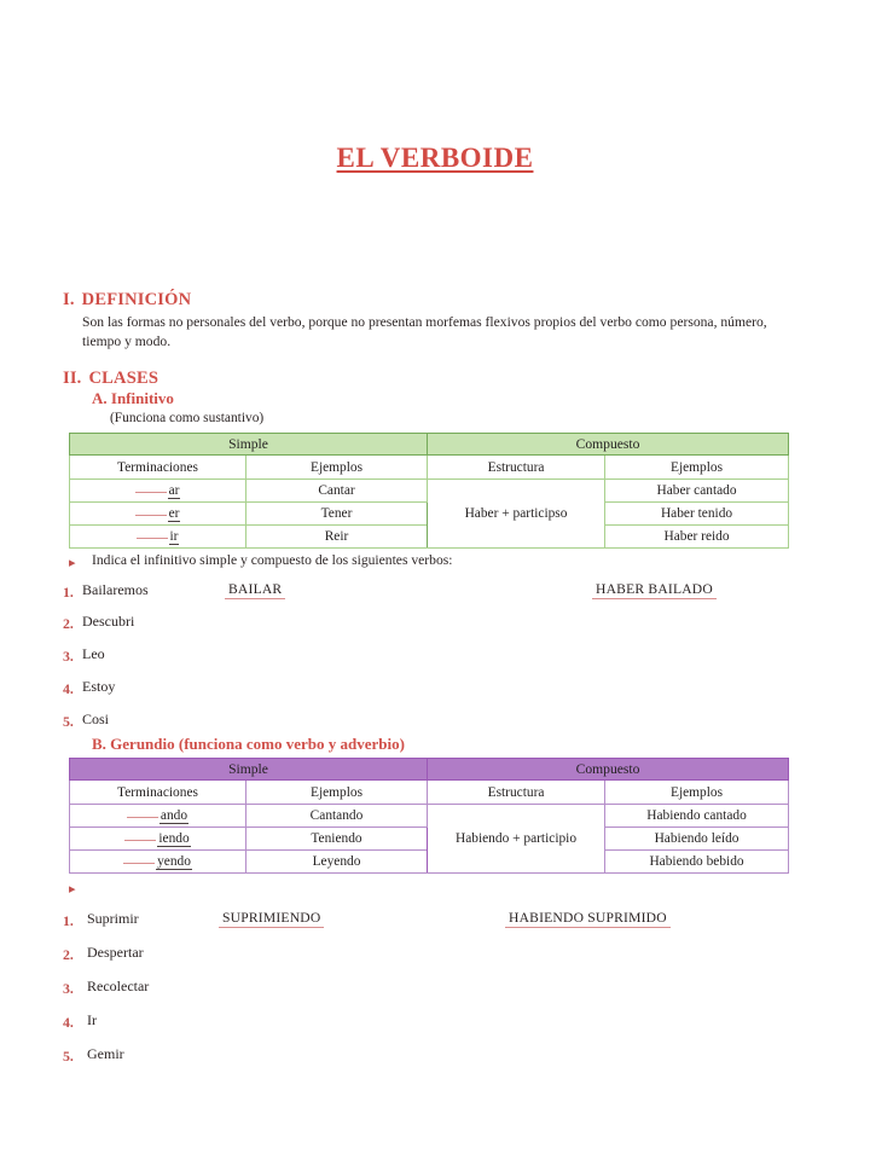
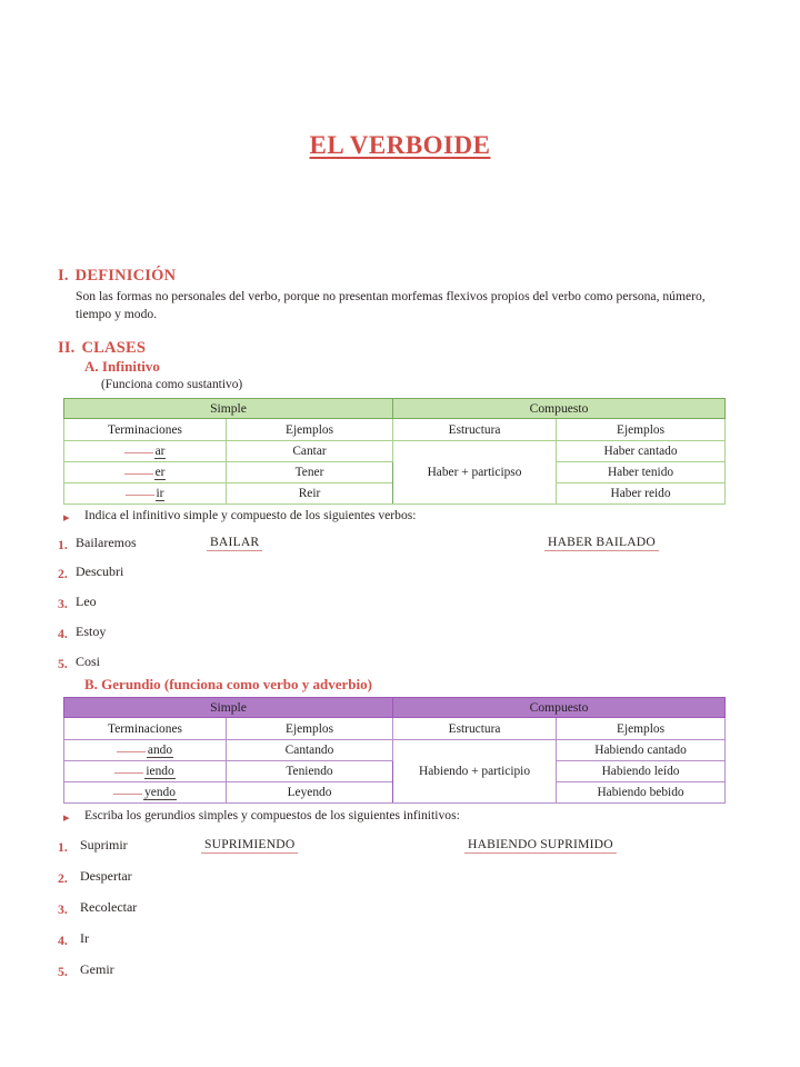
  EL VERBOIDE
  I. DEFINICIÓN
  Son las formas no personales del verbo, porque no presentan morfemas flexivos propios del verbo como persona, número, tiempo y modo.
  II. CLASES
  A. Infinitivo
  (Funciona como sustantivo)
  Simple	Compuesto
  Terminaciones	Ejemplos	Estructura	Ejemplos
  ar	Cantar	Haber + participso	Haber cantado
  er	Tener	Haber tenido
  ir	Reir	Haber reido
  ▸
  Indica el infinitivo simple y compuesto de los siguientes verbos:
  1.
  Bailaremos
  BAILAR
  HABER BAILADO
  2.
  Descubri
  3.
  Leo
  4.
  Estoy
  5.
  Cosi
  B. Gerundio (funciona como verbo y adverbio)
  Simple	Compuesto
  Terminaciones	Ejemplos	Estructura	Ejemplos
  ando	Cantando	Habiendo + participio	Habiendo cantado
  iendo	Teniendo	Habiendo leído
  yendo	Leyendo	Habiendo bebido
  ▸
+ Escriba los gerundios simples y compuestos de los siguientes infinitivos:
  1.
  Suprimir
  SUPRIMIENDO
  HABIENDO SUPRIMIDO
  2.
  Despertar
  3.
  Recolectar
  4.
  Ir
  5.
  Gemir
